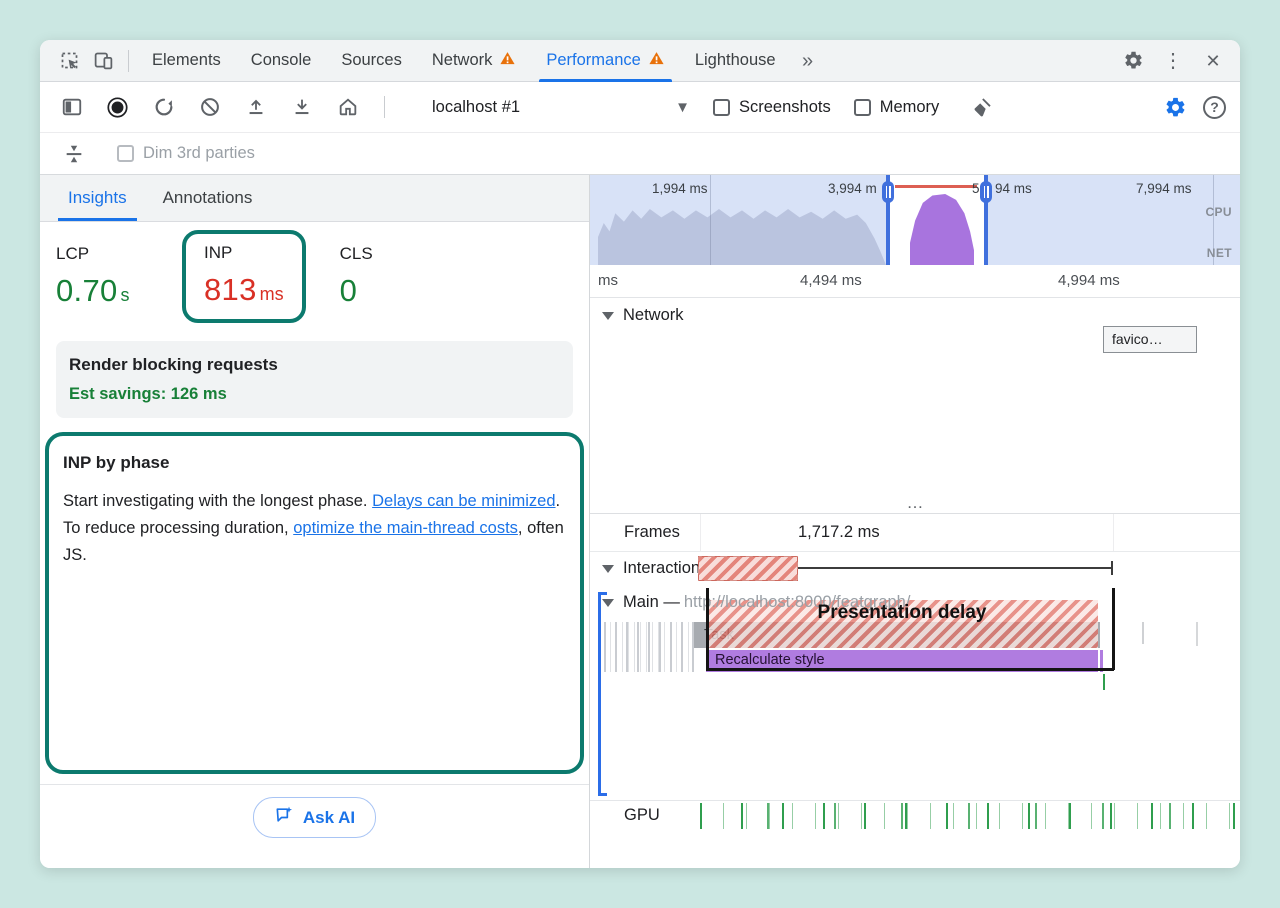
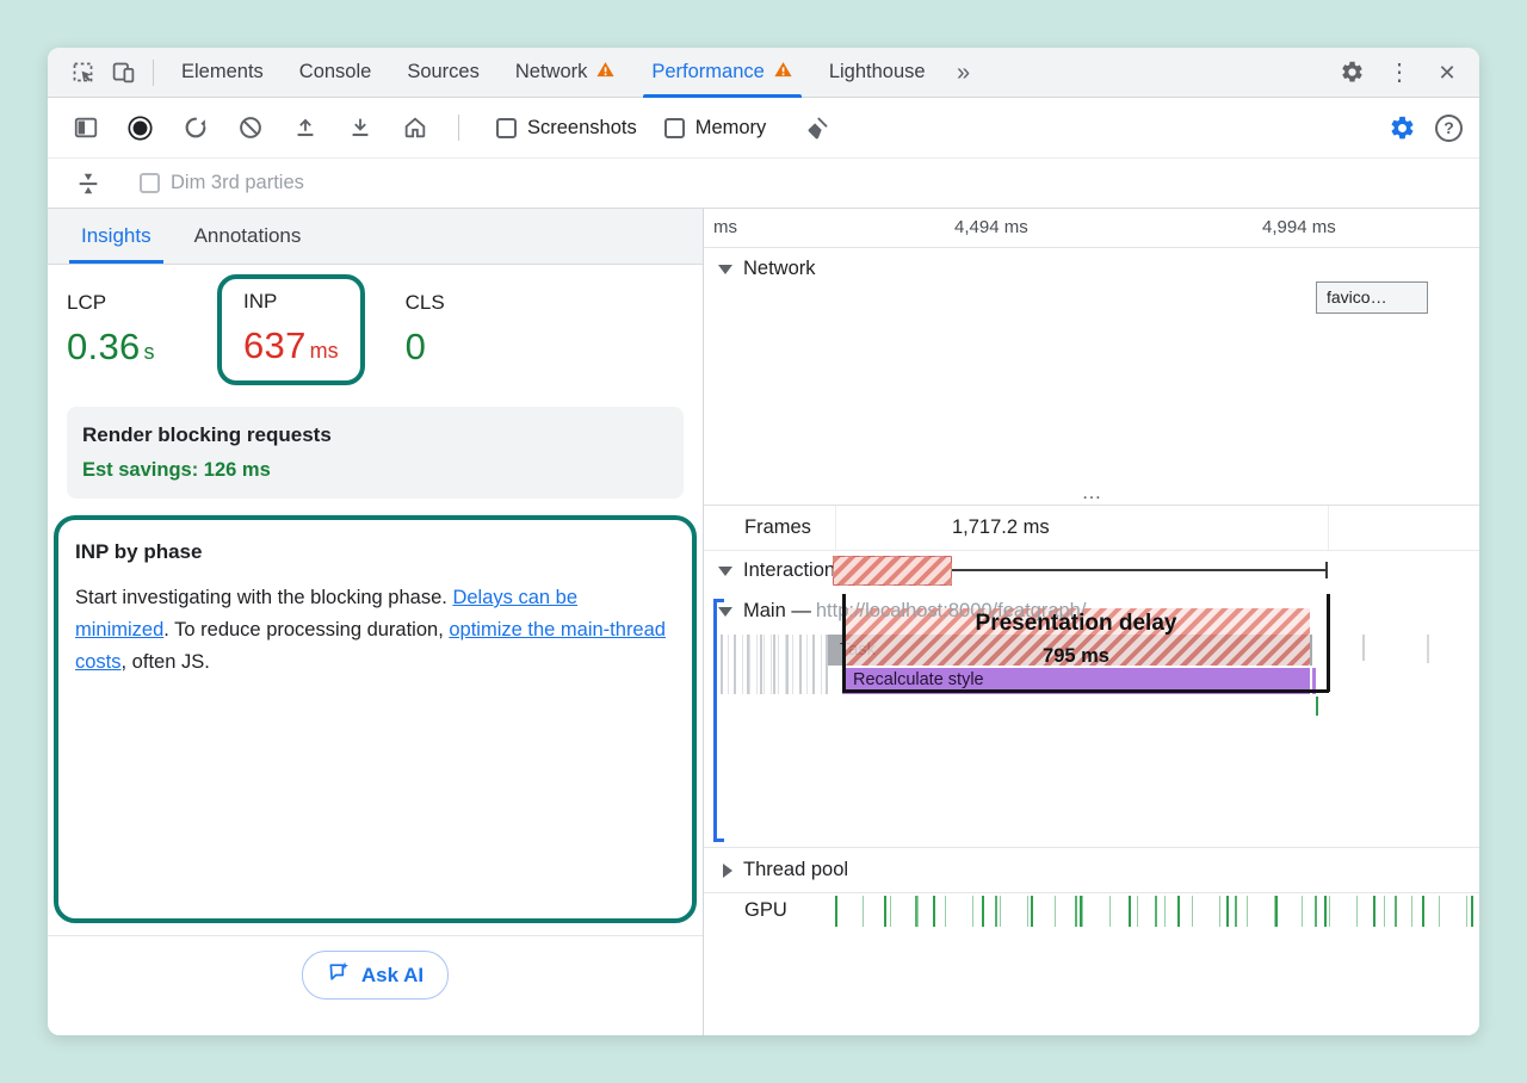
  Elements
  Console
  Sources
  Network
  Performance
  Lighthouse
  »
  ⋮
  ✕
- localhost #1
- ▼
  Screenshots
  Memory
  ?
  Dim 3rd parties
  Insights
  Annotations
  LCP
- 0.70 s
+ 0.36 s
  INP
- 813 ms
+ 637 ms
  CLS
  0
  Render blocking requests
  Est savings: 126 ms
  INP by phase
- Start investigating with the longest phase. Delays can be minimized. To reduce processing duration, optimize the main-thread costs, often JS.
+ Start investigating with the blocking phase. Delays can be minimized. To reduce processing duration, optimize the main-thread costs, often JS.
  Ask AI
- 1,994 ms
- 3,994 m
- 5
- 94 ms
- 7,994 ms
- CPU
- NET
  ms
  4,494 ms
  4,994 ms
  Network
  favico…
  …
  Frames
  1,717.2 ms
  Interaction
  Main —
  htt://localhost:8000/featgraph/
  Recalculate style
  Presentation delay
+ 795 ms
+ Thread pool
  GPU
